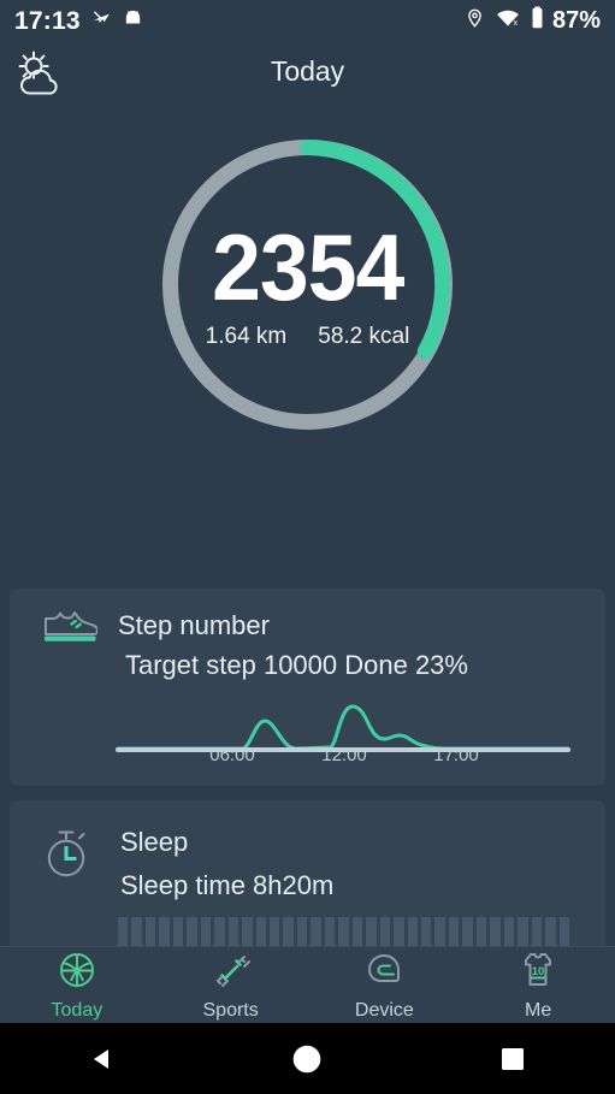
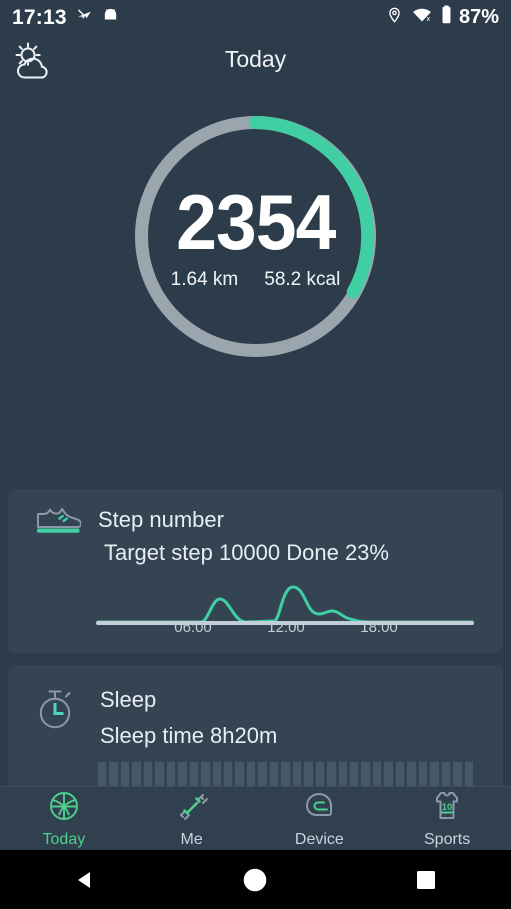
  17:13
  87%
  Today
  2354
  1.64 km
  58.2 kcal
  Step number
  Target step 10000 Done 23%
  06:00
  12:00
- 17:00
+ 18:00
  Sleep
  Sleep time 8h20m
  Today
- Sports
+ Me
  Device
  10
- Me
+ Sports
